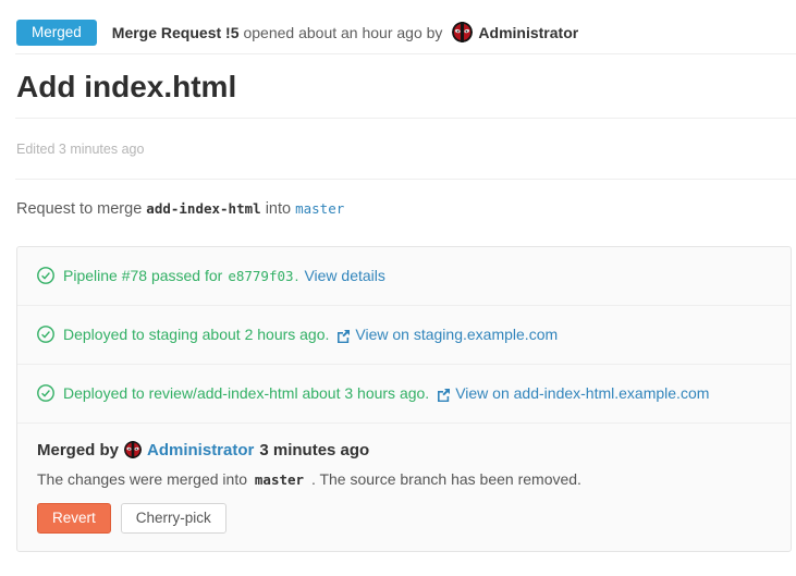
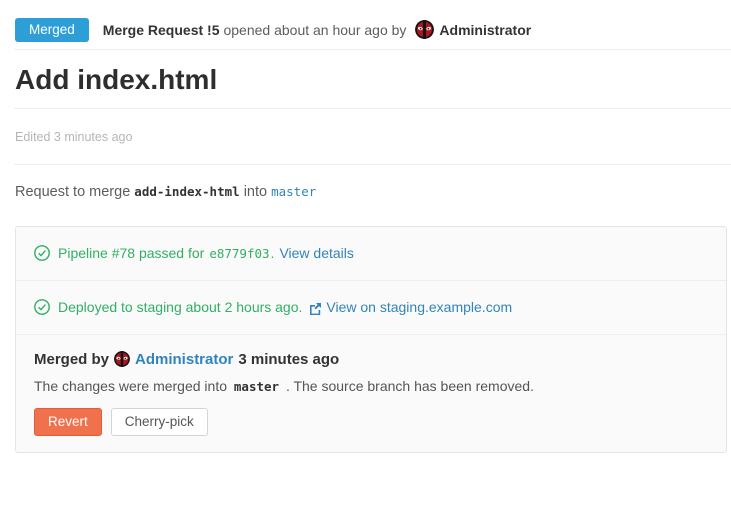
  Merged
  Merge Request !5
  opened about an hour ago by
  Administrator
  Add index.html
  Edited 3 minutes ago
  Request to merge add-index-html into master
  Pipeline #78 passed for
  e8779f03
  .
  View details
  Deployed to staging about 2 hours ago.
  View on staging.example.com
- Deployed to review/add-index-html about 3 hours ago.
- View on add-index-html.example.com
  Merged by
  Administrator
  3 minutes ago
  The changes were merged into master . The source branch has been removed.
  Revert
  Cherry-pick
